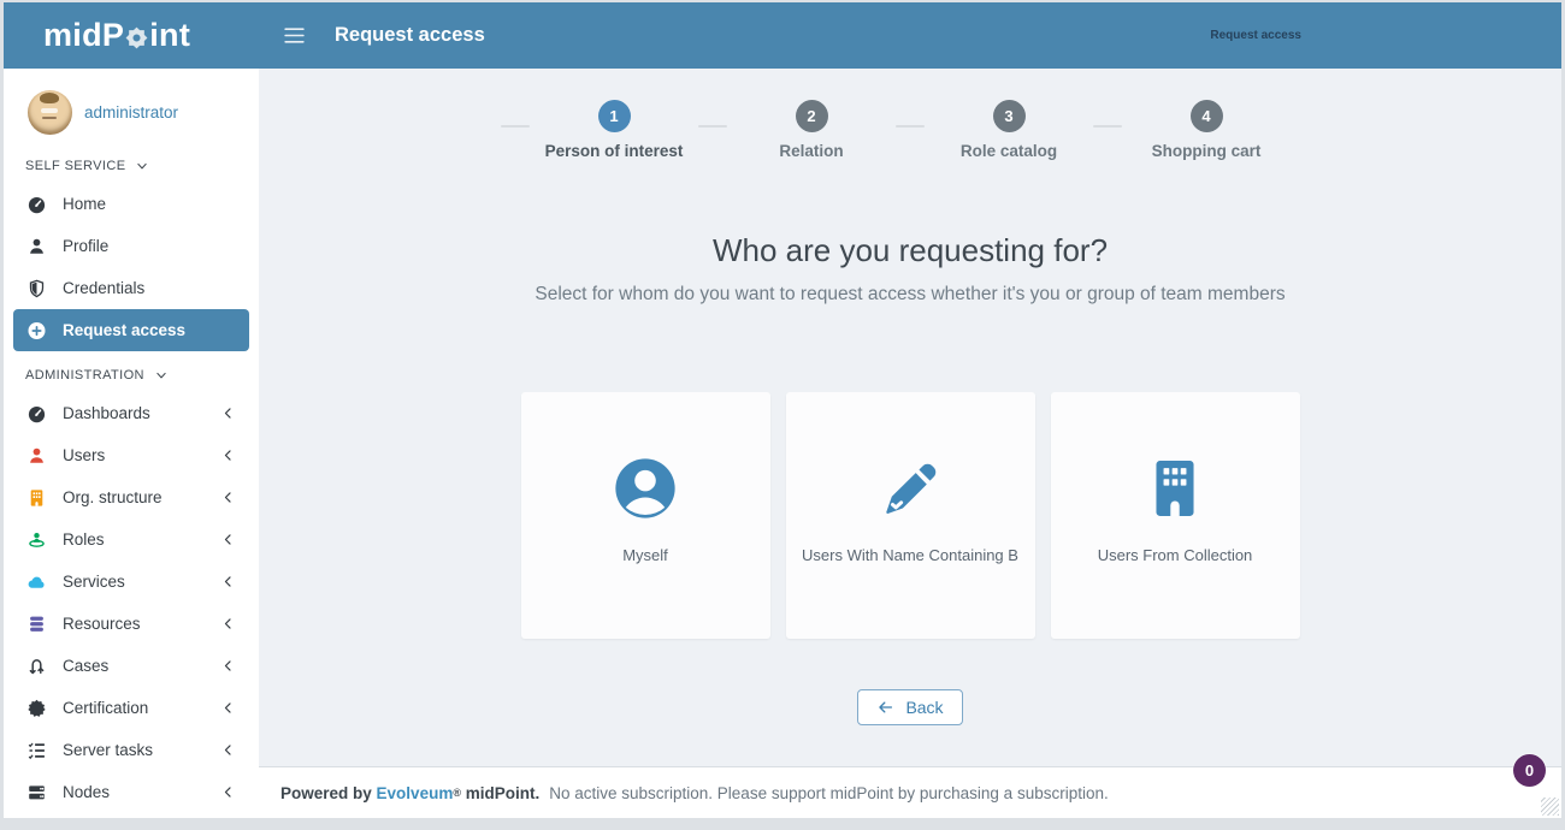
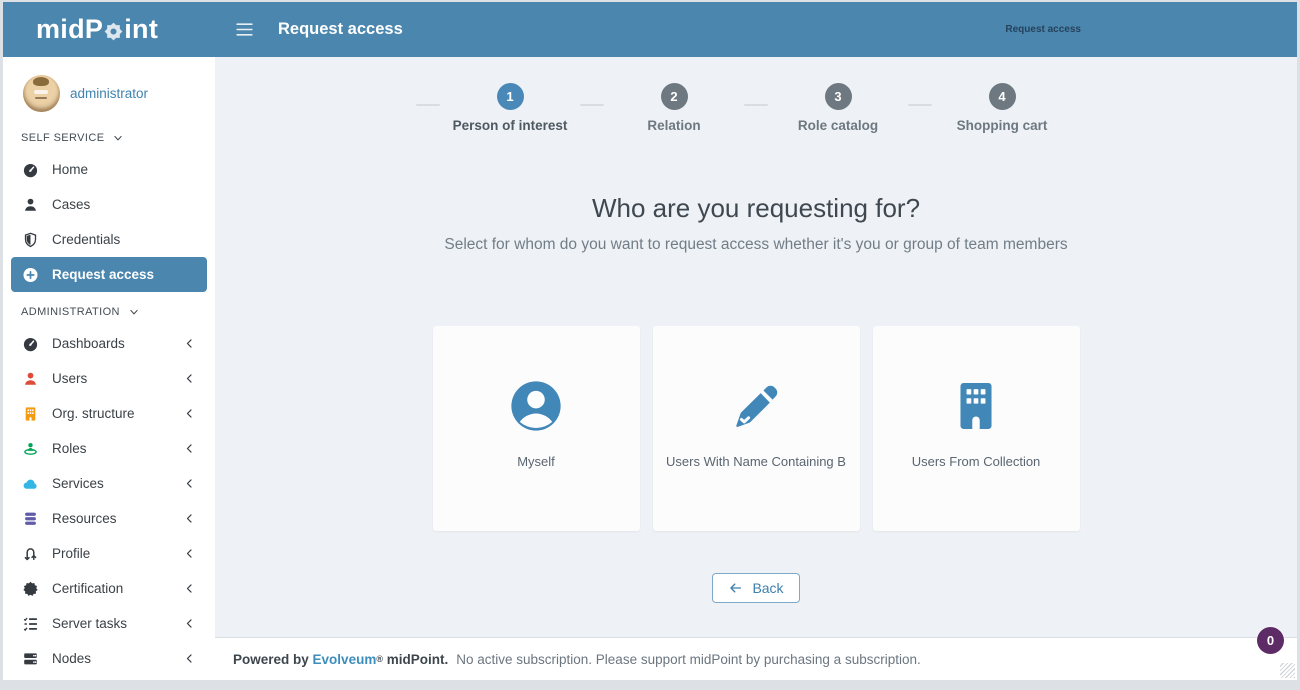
  midP
  int
  Request access
  Request access
  administrator
  SELF SERVICE
  Home
- Profile
+ Cases
  Credentials
  Request access
  ADMINISTRATION
  Dashboards
  Users
  Org. structure
  Roles
  Services
  Resources
- Cases
+ Profile
  Certification
  Server tasks
  Nodes
  1
  Person of interest
  2
  Relation
  3
  Role catalog
  4
  Shopping cart
  Who are you requesting for?
  Select for whom do you want to request access whether it's you or group of team members
  Myself
  Users With Name Containing B
  Users From Collection
  Back
  Powered by
  Evolveum
  ®
  midPoint.
  No active subscription. Please support midPoint by purchasing a subscription.
  0
